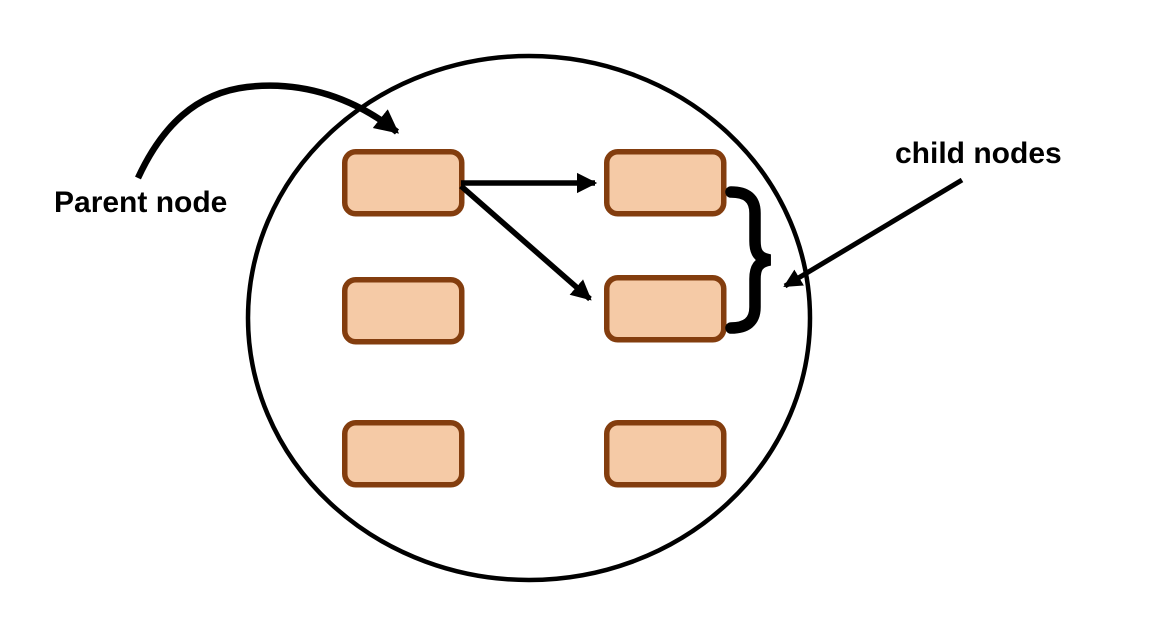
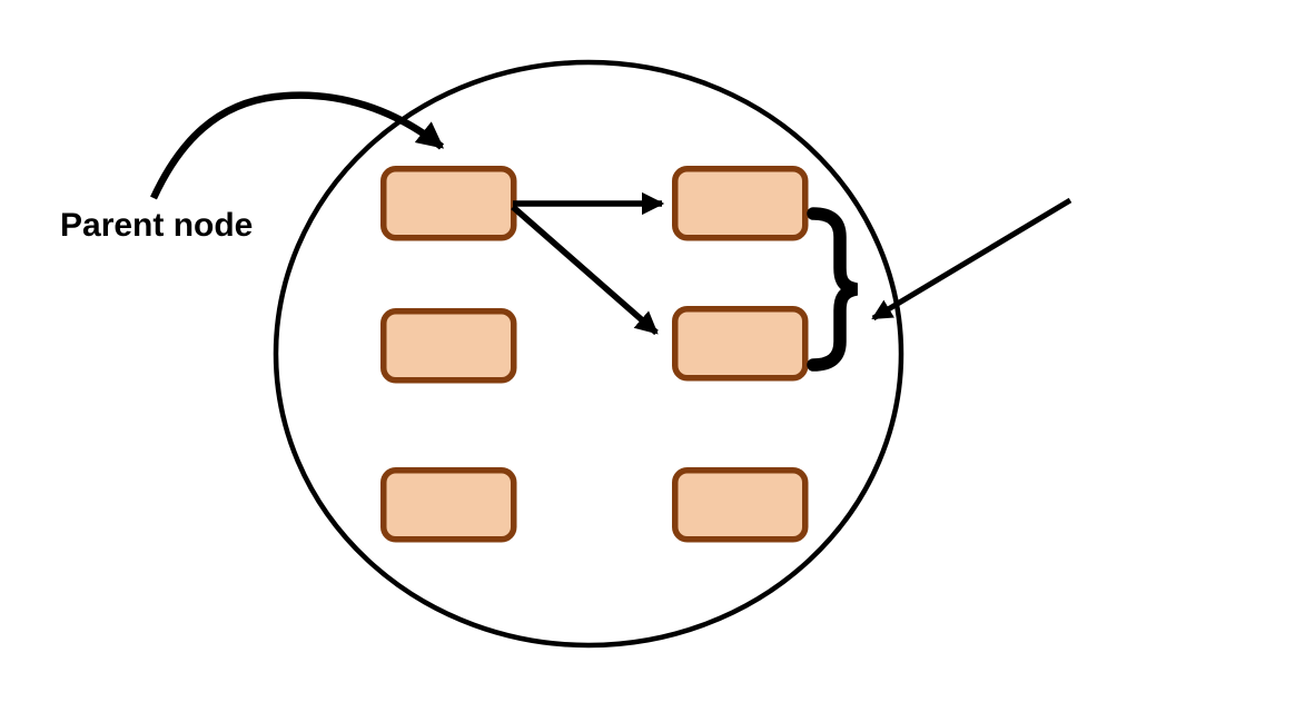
  Parent node
- child nodes
